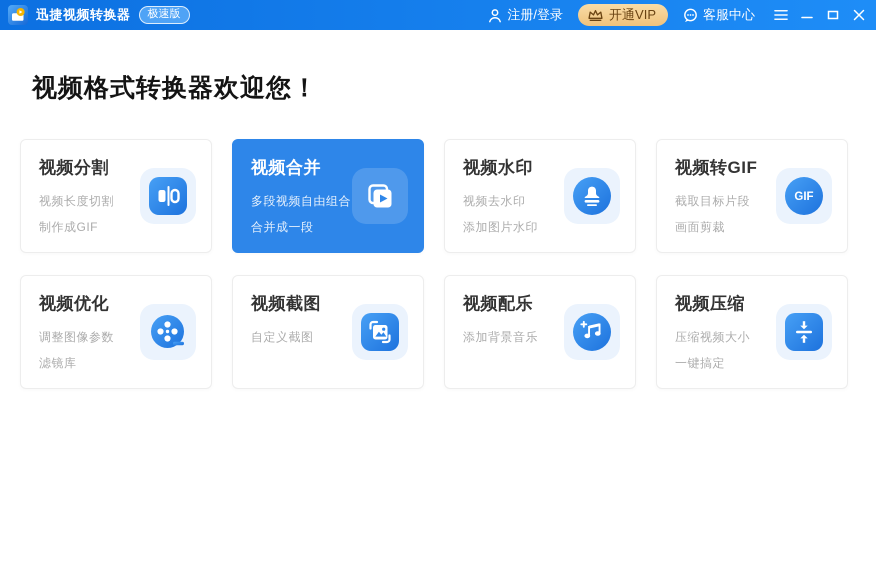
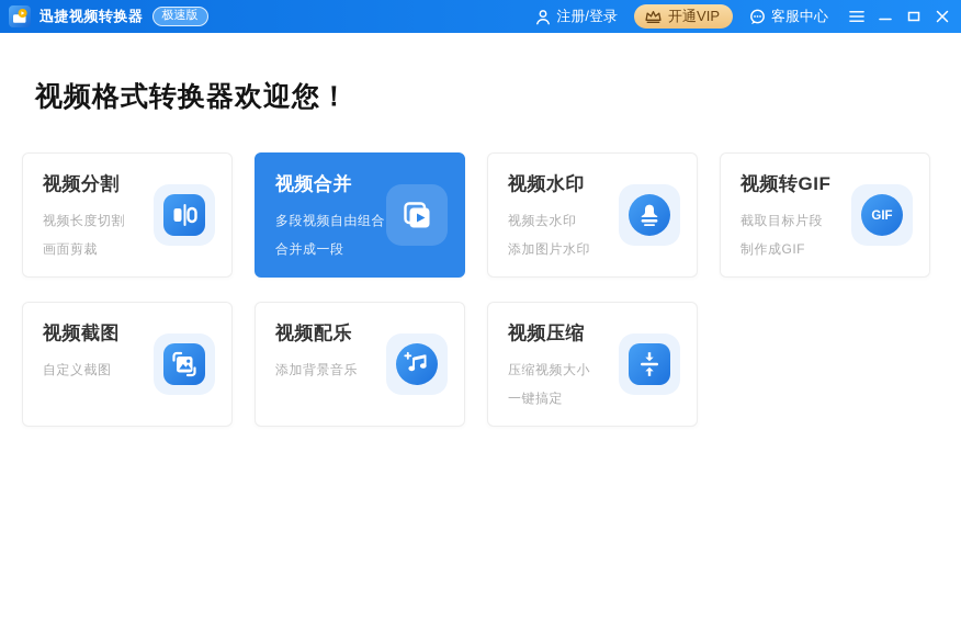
  迅捷视频转换器
  极速版
  注册/登录
  开通VIP
  客服中心
  视频格式转换器欢迎您！
  视频分割
  视频长度切割
- 制作成GIF
+ 画面剪裁
  视频合并
  多段视频自由组合
  合并成一段
  视频水印
  视频去水印
  添加图片水印
  视频转GIF
  截取目标片段
- 画面剪裁
+ 制作成GIF
  GIF
- 视频优化
- 调整图像参数
- 滤镜库
  视频截图
  自定义截图
  视频配乐
  添加背景音乐
  视频压缩
  压缩视频大小
  一键搞定
